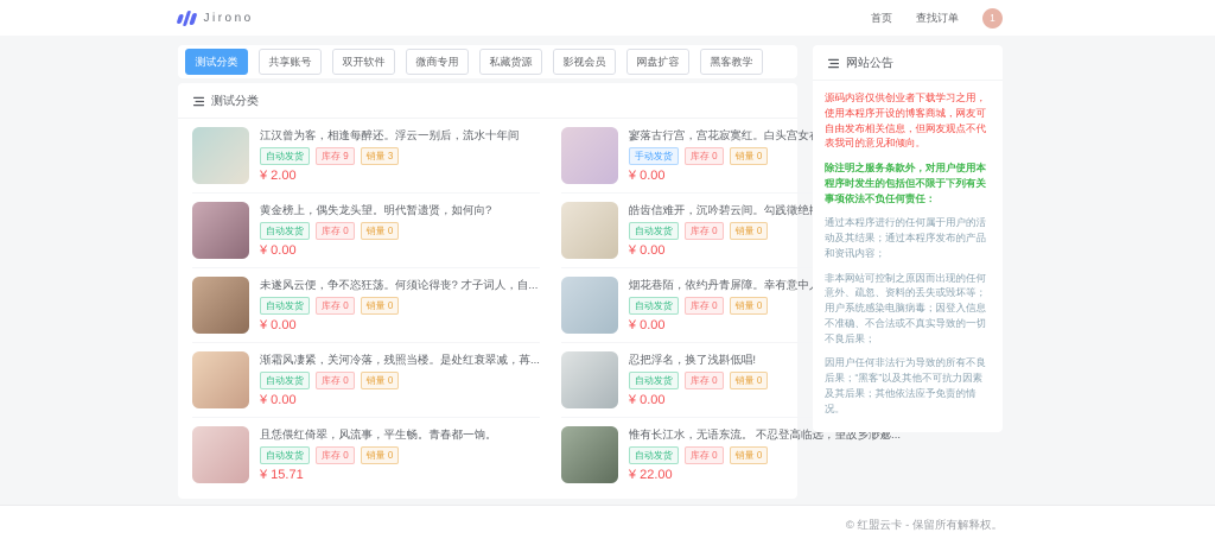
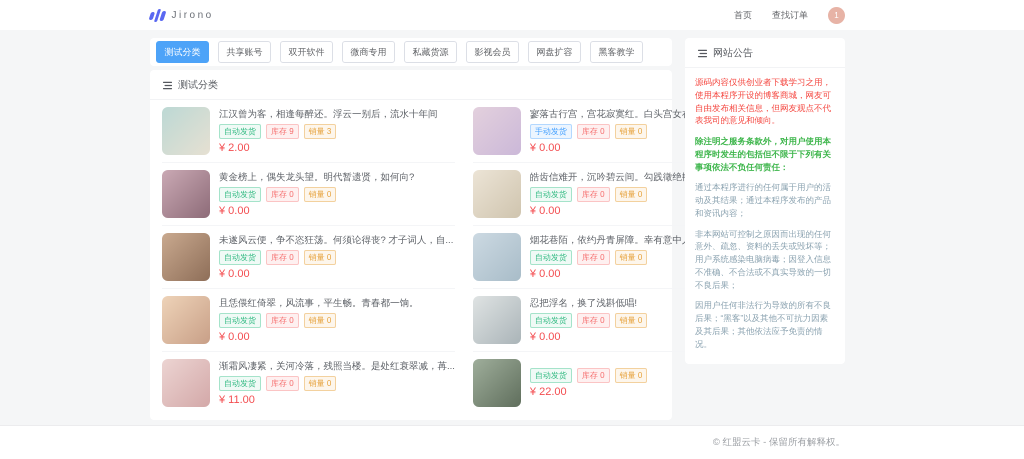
  Jirono
  首页
  查找订单
  1
  测试分类
  共享账号
  双开软件
  微商专用
  私藏货源
  影视会员
  网盘扩容
  黑客教学
  测试分类
  江汉曾为客，相逢每醉还。浮云一别后，流水十年间
  自动发货
  库存 9
  销量 3
  ¥ 2.00
  手动发货
  库存 0
  销量 0
  ¥ 0.00
  黄金榜上，偶失龙头望。明代暂遗贤，如何向?
  自动发货
  库存 0
  销量 0
  ¥ 0.00
  自动发货
  库存 0
  销量 0
  ¥ 0.00
  未遂风云便，争不恣狂荡。何须论得丧? 才子词人，自...
  自动发货
  库存 0
  销量 0
  ¥ 0.00
  烟花巷陌，依约丹青屏障。幸有意中
  自动发货
  库存 0
  销量 0
  ¥ 0.00
- 渐霜风凄紧，关河冷落，残照当楼。是处红衰翠减，苒...
+ 且恁偎红倚翠，风流事，平生畅。青春都一饷。
  自动发货
  库存 0
  销量 0
  ¥ 0.00
  忍把浮名，换了浅斟低唱!
  自动发货
  库存 0
  销量 0
  ¥ 0.00
- 且恁偎红倚翠，风流事，平生畅。青春都一饷。
+ 渐霜风凄紧，关河冷落，残照当楼。是处红衰翠减，苒...
  自动发货
  库存 0
  销量 0
- ¥ 15.71
+ ¥ 11.00
- 惟有长江水，无语东流。 不忍登高临远，望故乡渺邈...
  自动发货
  库存 0
  销量 0
  ¥ 22.00
  网站公告
  源码内容仅供创业者下载学习之用，使用本程序开设的博客商城，网友可自由发布相关信息，但网友观点不代表我司的意见和倾向。
  除注明之服务条款外，对用户使用本程序时发生的包括但不限于下列有关事项依法不负任何责任：
  通过本程序进行的任何属于用户的活动及其结果；通过本程序发布的产品和资讯内容；
  非本网站可控制之原因而出现的任何意外、疏忽、资料的丢失或毁坏等；用户系统感染电脑病毒；因登入信息不准确、不合法或不真实导致的一切不良后果；
  因用户任何非法行为导致的所有不良后果；“黑客”以及其他不可抗力因素及其后果；其他依法应予免责的情况。
  © 红盟云卡 - 保留所有解释权。
